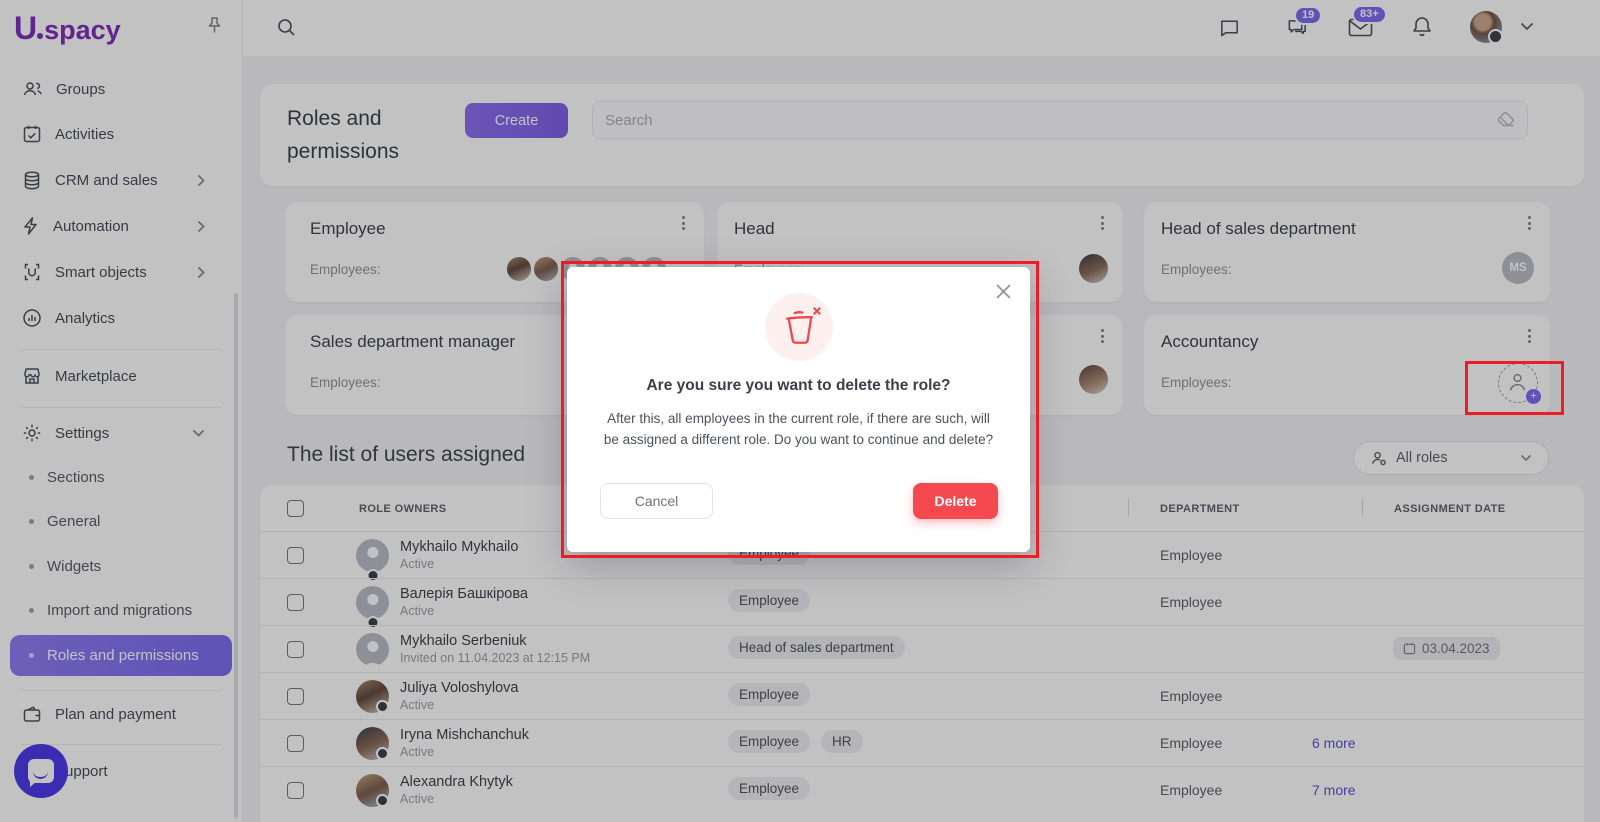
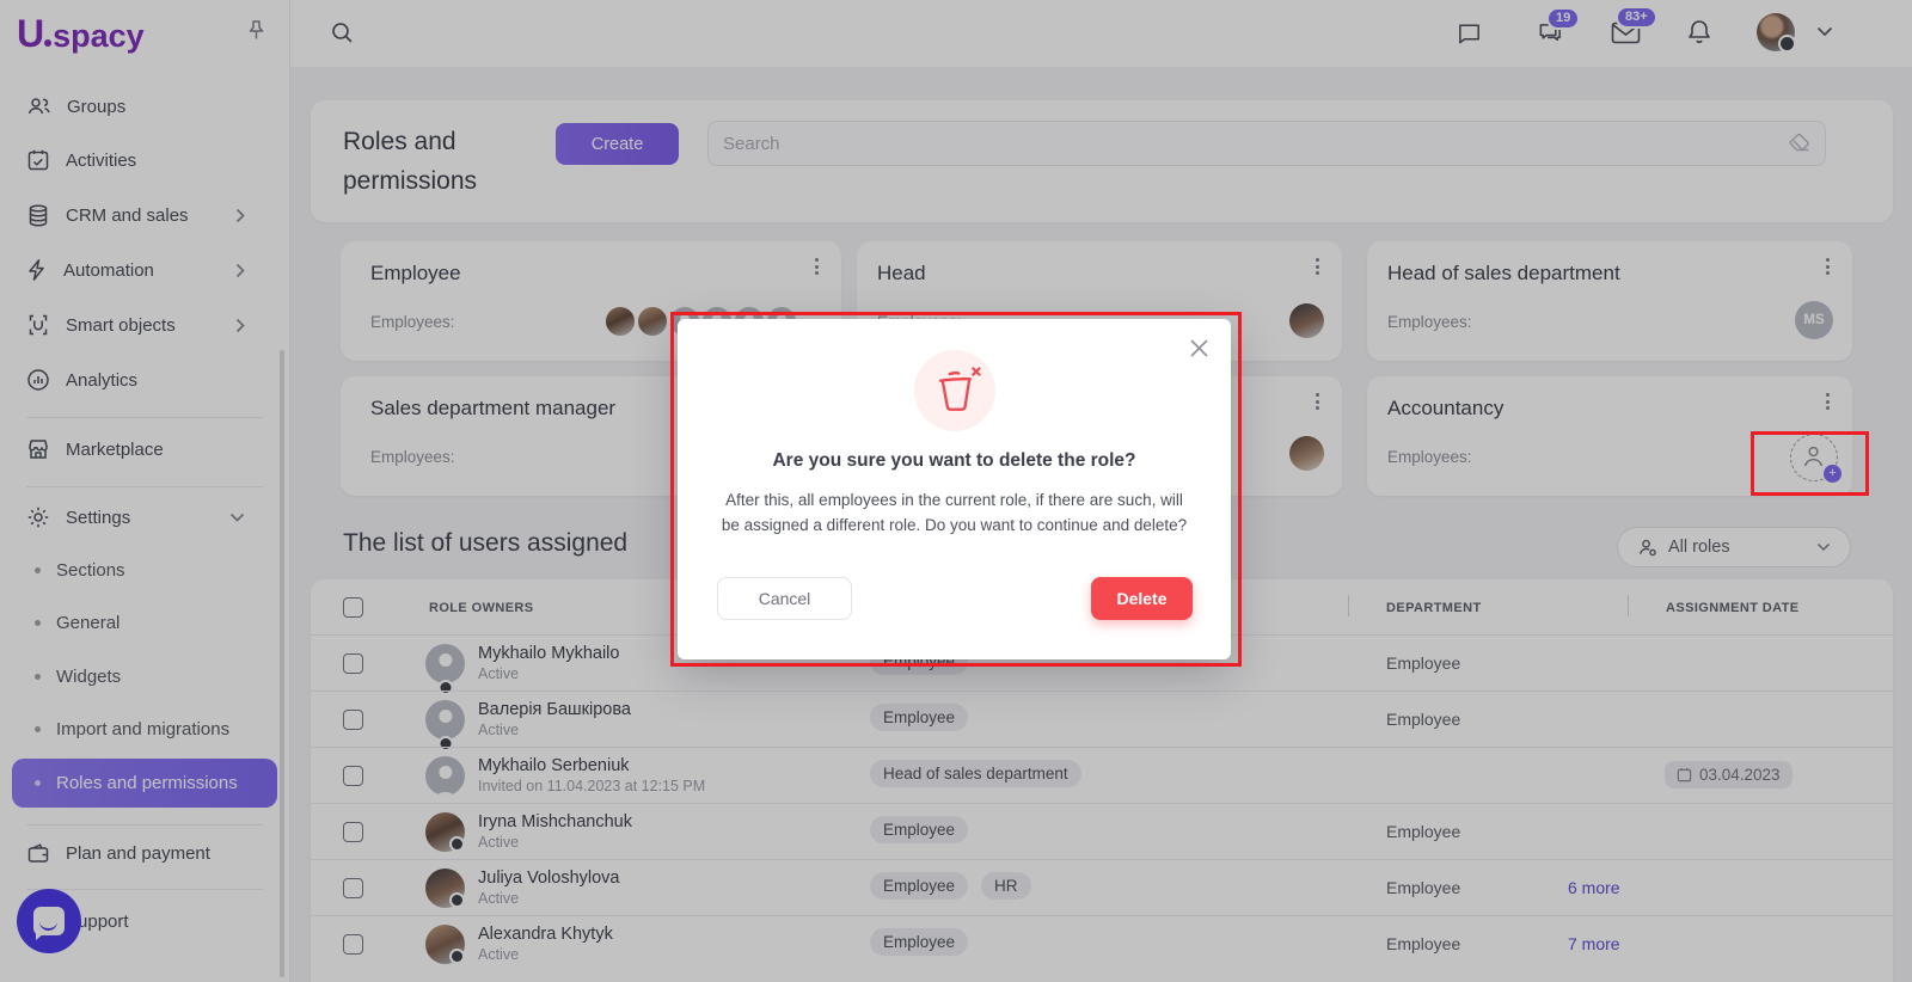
  19
  83+
  U
  spacy
  Groups
  Activities
  CRM and sales
  Automation
  Smart objects
  Analytics
  Marketplace
  Settings
  Sections
  General
  Widgets
  Import and migrations
  Roles and permissions
  Plan and payment
  upport
  Roles and permissions
  Create
  Search
  Employee
  Employees:
  Head
  Head of sales department
  Employees:
  MS
  Sales department manager
  Employees:
  Accountancy
  Employees:
  +
  The list of users assigned
  All roles
  ROLE OWNERS
  DEPARTMENT
  ASSIGNMENT DATE
  Mykhailo Mykhailo
  Active
  Employee
  Employee
  Валерія Башкірова
  Active
  Employee
  Employee
  Mykhailo Serbeniuk
  Invited on 11.04.2023 at 12:15 PM
  Head of sales department
  03.04.2023
- Juliya Voloshylova
+ Iryna Mishchanchuk
  Active
  Employee
  Employee
- Iryna Mishchanchuk
+ Juliya Voloshylova
  Active
  Employee
  HR
  Employee
  6 more
  Alexandra Khytyk
  Active
  Employee
  Employee
  7 more
  Are you sure you want to delete the role?
  After this, all employees in the current role, if there are such, will be assigned a different role. Do you want to continue and delete?
  Cancel
  Delete
